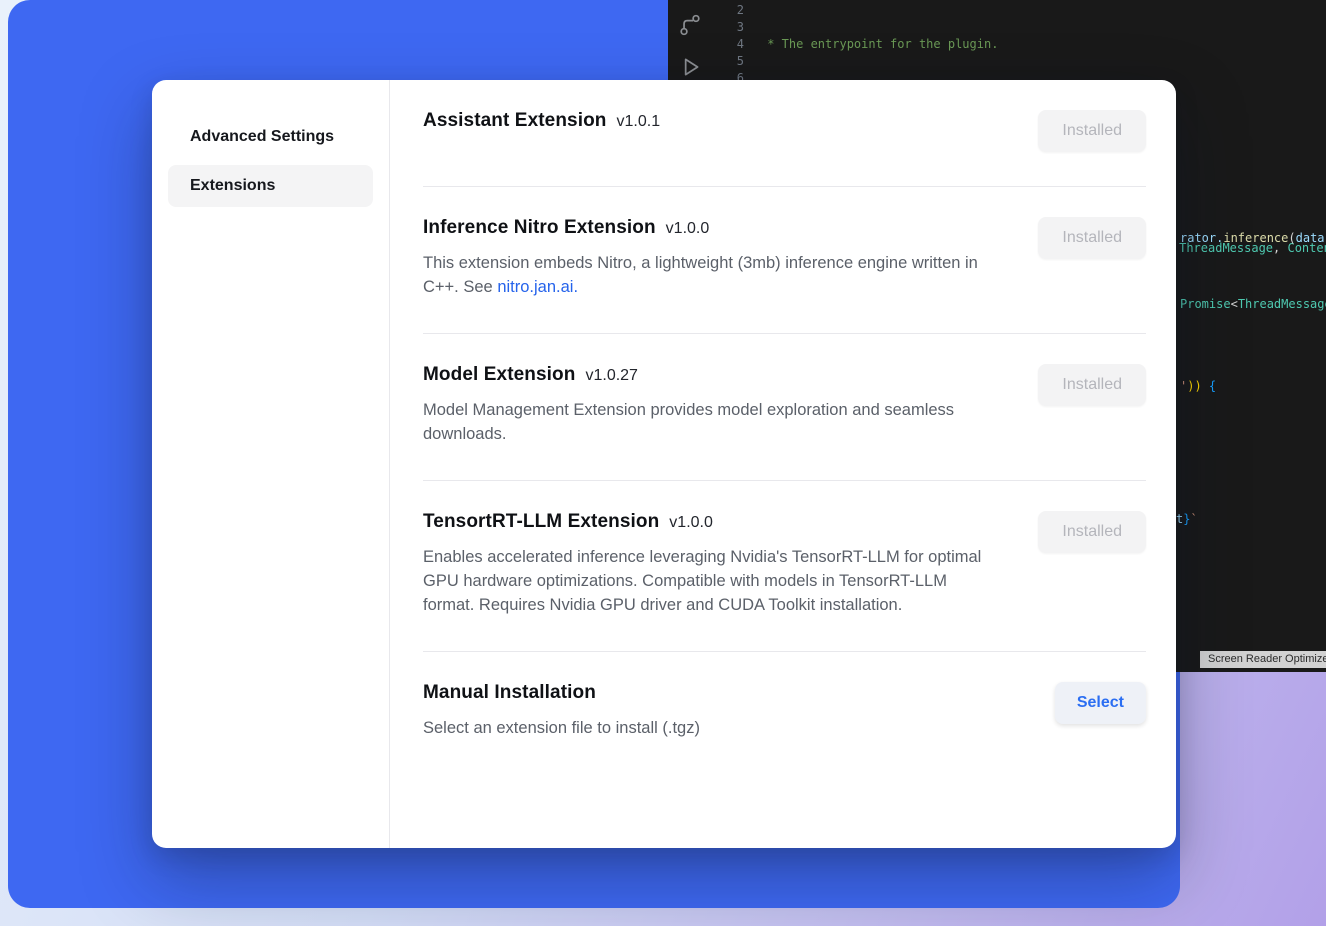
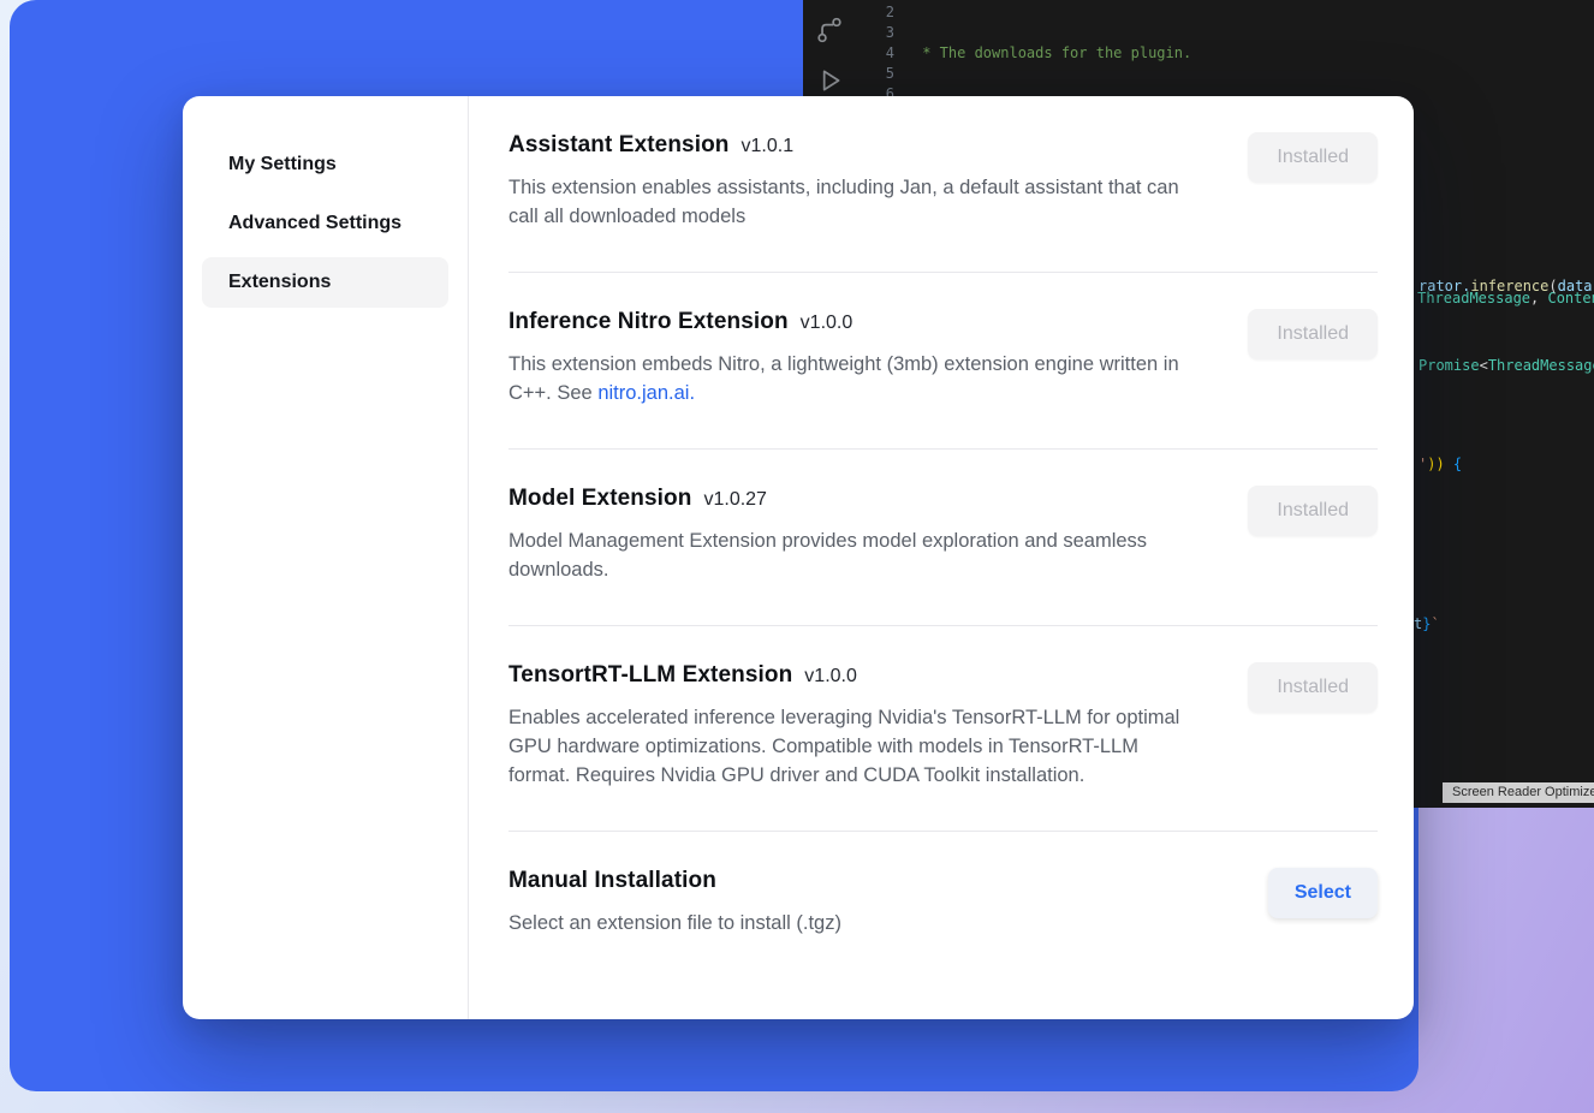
  2
  3
  4
  5
  6
- * The entrypoint for the plugin.
+ * The downloads for the plugin.
  rator.inference(data
  Promise<ThreadMessag
  ')) {
  t}`
  Screen Reader Optimize
+ My Settings
  Advanced Settings
  Extensions
  Assistant Extension
  v1.0.1
+ This extension enables assistants, including Jan, a default assistant that can call all downloaded models
  Installed
  Inference Nitro Extension
  v1.0.0
- This extension embeds Nitro, a lightweight (3mb) inference engine written in C++. See nitro.jan.ai.
+ This extension embeds Nitro, a lightweight (3mb) extension engine written in C++. See nitro.jan.ai.
  Installed
  Model Extension
  v1.0.27
  Model Management Extension provides model exploration and seamless downloads.
  Installed
  TensortRT-LLM Extension
  v1.0.0
  Enables accelerated inference leveraging Nvidia's TensorRT-LLM for optimal GPU hardware optimizations. Compatible with models in TensorRT-LLM format. Requires Nvidia GPU driver and CUDA Toolkit installation.
  Installed
  Manual Installation
  Select an extension file to install (.tgz)
  Select
